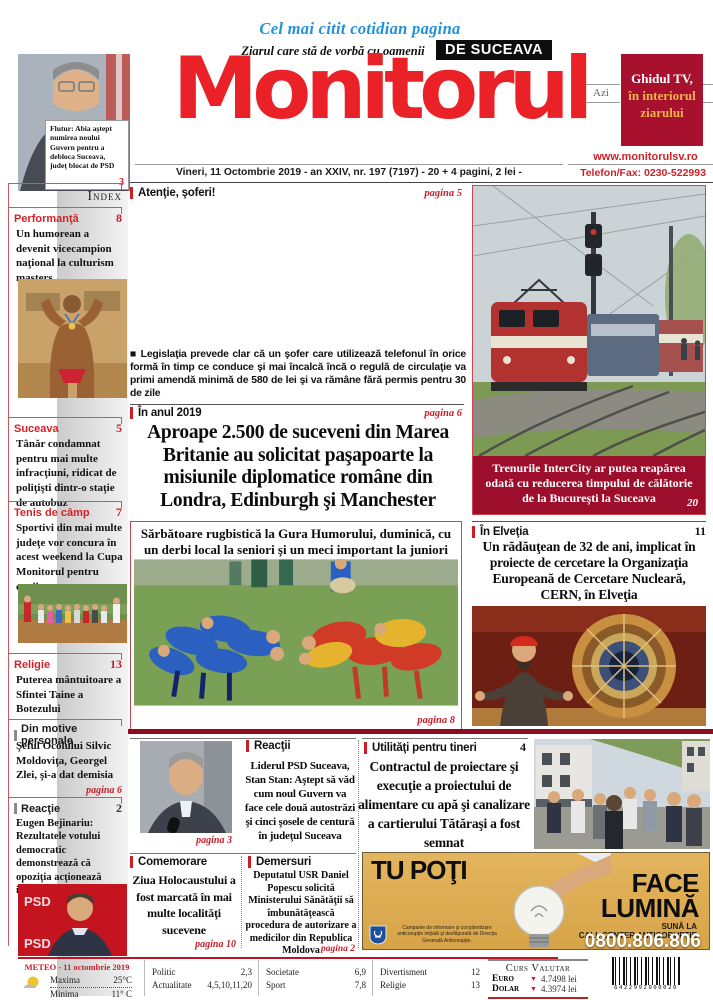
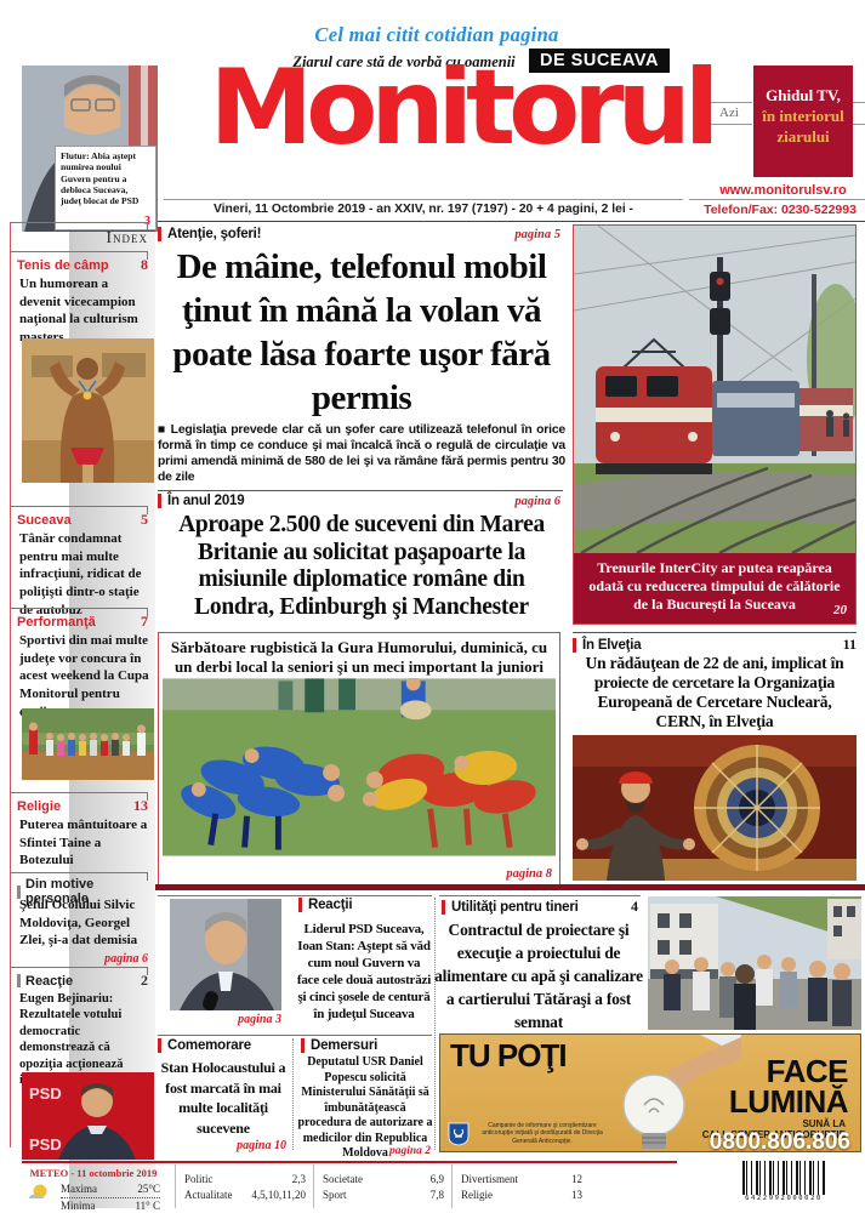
  Cel mai citit cotidian pagina
  Ziarul care stă de vorbă cu oamenii
  DE SUCEAVA
  Monitorul
  Azi
  Ghidul TV,
  în interiorul
  ziarului
  www.monitorulsv.ro
  Telefon/Fax: 0230-522993
  Vineri, 11 Octombrie 2019 - an XXIV, nr. 197 (7197) - 20 + 4 pagini, 2 lei -
  Flutur: Abia aştept numirea noului Guvern pentru a debloca Suceava, judeţ blocat de PSD
  Index
- Performanţă
+ Tenis de câmp
  8
  Un humorean a devenit vicecampion naţional la culturism masters
  Suceava
  5
  Tânăr condamnat pentru mai multe infracţiuni, ridicat de poliţişti dintr-o staţie de autobuz
- Tenis de câmp
+ Performanţă
  7
  Sportivi din mai multe judeţe vor concura în acest weekend la Cupa Monitorul pentru
  Religie
  13
  Puterea mântuitoare a Sfintei Taine a Botezului
  Din motive personale
  Şeful Ocolului Silvic Moldoviţa, Georgel Zlei, şi-a dat demisia
  pagina 6
  Reacţie
  2
  Eugen Bejinariu: Rezultatele votului democratic demonstrează că opoziţia acţionează i
  PSD
  PSD
  Atenţie, şoferi!
  pagina 5
+ De mâine, telefonul mobil ţinut în mână la volan vă poate lăsa foarte uşor fără permis
  ■ Legislaţia prevede clar că un şofer care utilizează telefonul în orice formă în timp ce conduce şi mai încalcă încă o regulă de circulaţie va primi amendă minimă de 580 de lei şi va rămâne fără permis pentru 30 de zile
  În anul 2019
  pagina 6
  Aproape 2.500 de suceveni din Marea Britanie au solicitat paşapoarte la misiunile diplomatice române din Londra, Edinburgh şi Manchester
  Sărbătoare rugbistică la Gura Humorului, duminică, cu un derbi local la seniori şi un meci important la juniori
  pagina 8
  Trenurile InterCity ar putea reapărea odată cu reducerea timpului de călătorie de la Bucureşti la Suceava
  20
  În Elveţia
  11
- Un rădăuţean de 32 de ani, implicat în proiecte de cercetare la Organizaţia Europeană de Cercetare Nucleară, CERN, în Elveţia
+ Un rădăuţean de 22 de ani, implicat în proiecte de cercetare la Organizaţia Europeană de Cercetare Nucleară, CERN, în Elveţia
  pagina 3
  Reacţii
- Liderul PSD Suceava, Stan Stan: Aştept să văd cum noul Guvern va face cele două autostrăzi şi cinci şosele de centură în judeţul Suceava
+ Liderul PSD Suceava, Ioan Stan: Aştept să văd cum noul Guvern va face cele două autostrăzi şi cinci şosele de centură în judeţul Suceava
  Utilităţi pentru tineri
  4
  Contractul de proiectare şi execuţie a proiectului de alimentare cu apă şi canalizare a cartierului Tătăraşi a fost semnat
  Comemorare
- Ziua Holocaustului a fost marcată în mai multe localităţi sucevene
+ Stan Holocaustului a fost marcată în mai multe localităţi sucevene
  pagina 10
  Demersuri
  Deputatul USR Daniel Popescu solicită Ministerului Sănătăţii să îmbunătăţească procedura de autorizare a medicilor din Republica Moldova
  pagina 2
  TU POŢI
  FACE
  LUMINĂ
  SUNĂ LA
  CALL CENTER ANTICORUPŢIE
  0800.806.806
  METEO - 11 octombrie 2019
  Maxima
  25°C
  Minima
  11° C
  Politic
  2,3
  Actualitate
  4,5,10,11,20
  Societate
  6,9
  Sport
  7,8
  Divertisment
  12
  Religie
  13
- Curs Valutar
- Euro
- 4.7498 lei
- Dolar
- 4.3974 lei
